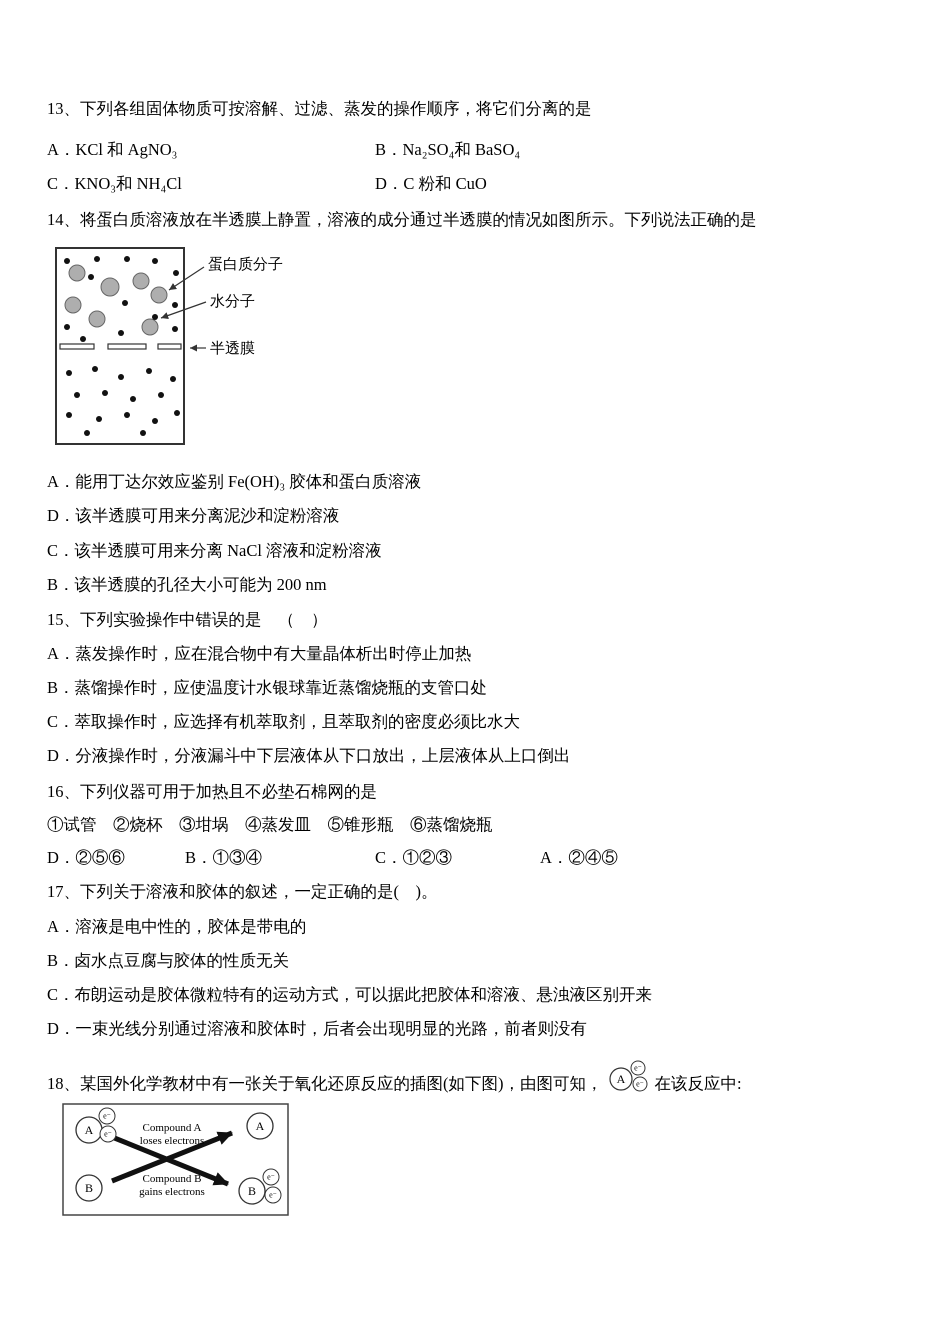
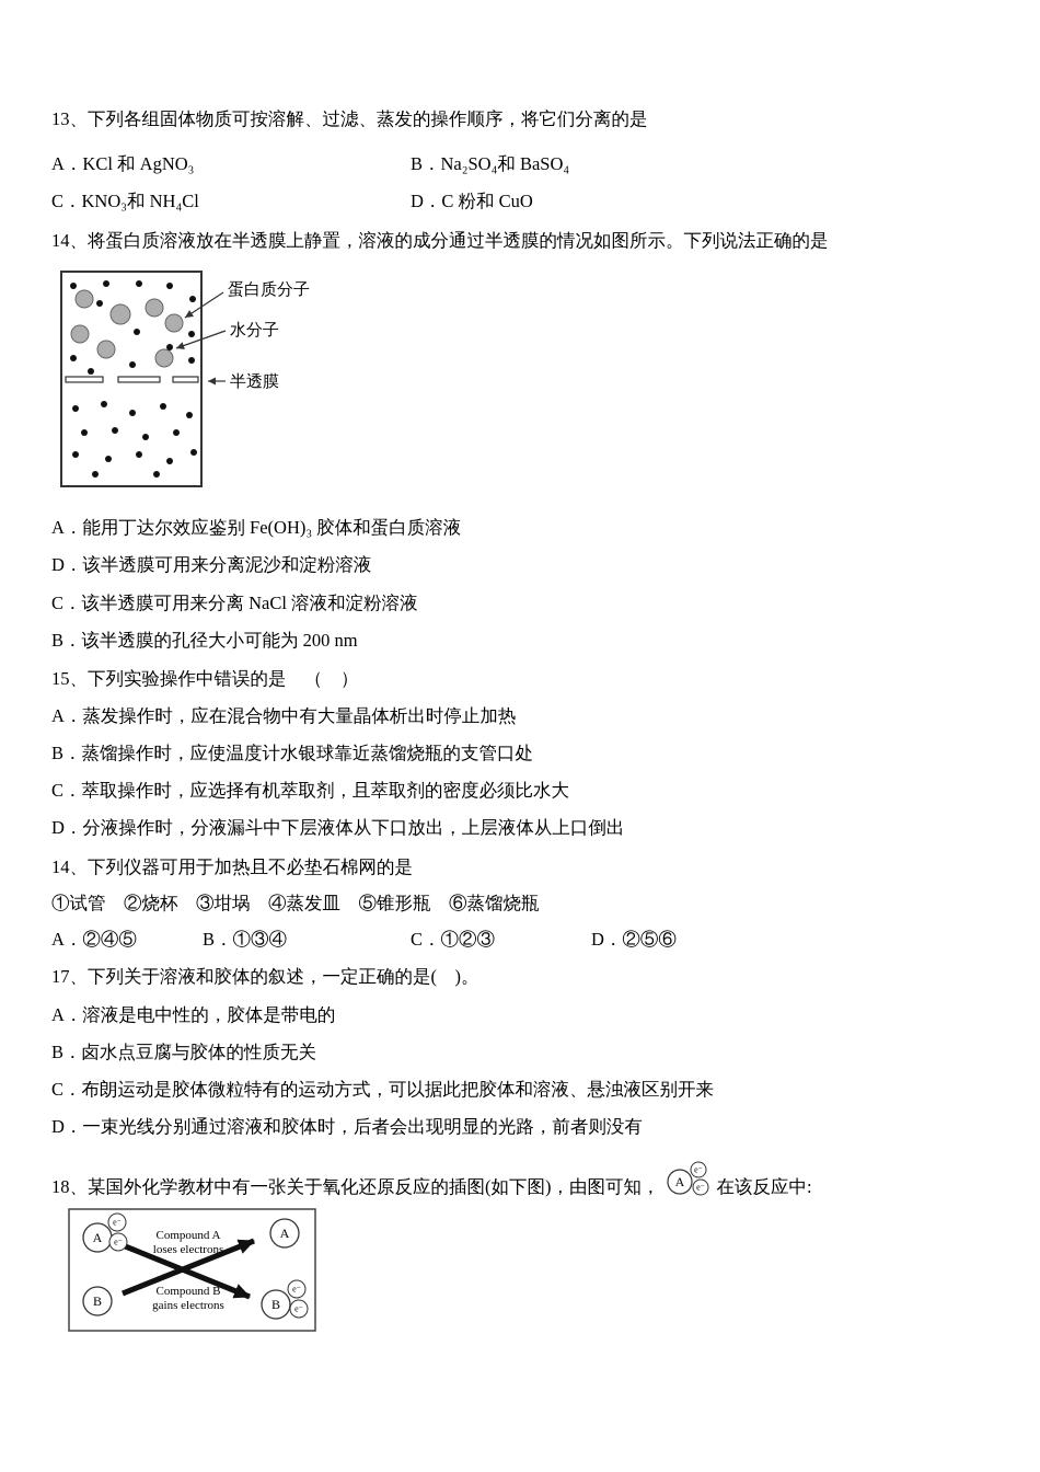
  13、下列各组固体物质可按溶解、过滤、蒸发的操作顺序，将它们分离的是
  A．KCl 和 AgNO₃
  B．Na₂SO₄和 BaSO₄
  C．KNO₃和 NH₄Cl
  D．C 粉和 CuO
  14、将蛋白质溶液放在半透膜上静置，溶液的成分通过半透膜的情况如图所示。下列说法正确的是
  蛋白质分子
  水分子
  半透膜
  A．能用丁达尔效应鉴别 Fe(OH)₃ 胶体和蛋白质溶液
  D．该半透膜可用来分离泥沙和淀粉溶液
  C．该半透膜可用来分离 NaCl 溶液和淀粉溶液
  B．该半透膜的孔径大小可能为 200 nm
  15、下列实验操作中错误的是 （ ）
  A．蒸发操作时，应在混合物中有大量晶体析出时停止加热
  B．蒸馏操作时，应使温度计水银球靠近蒸馏烧瓶的支管口处
  C．萃取操作时，应选择有机萃取剂，且萃取剂的密度必须比水大
  D．分液操作时，分液漏斗中下层液体从下口放出，上层液体从上口倒出
- 16、下列仪器可用于加热且不必垫石棉网的是
+ 14、下列仪器可用于加热且不必垫石棉网的是
  ①试管 ②烧杯 ③坩埚 ④蒸发皿 ⑤锥形瓶 ⑥蒸馏烧瓶
- D．②⑤⑥
+ A．②④⑤
  B．①③④
  C．①②③
- A．②④⑤
+ D．②⑤⑥
  17、下列关于溶液和胶体的叙述，一定正确的是( )。
  A．溶液是电中性的，胶体是带电的
  B．卤水点豆腐与胶体的性质无关
  C．布朗运动是胶体微粒特有的运动方式，可以据此把胶体和溶液、悬浊液区别开来
  D．一束光线分别通过溶液和胶体时，后者会出现明显的光路，前者则没有
  18、某国外化学教材中有一张关于氧化还原反应的插图(如下图)，由图可知，
  A
  e⁻
  e⁻
  在该反应中:
  A
  e⁻
  e⁻
  A
  B
  B
  e⁻
  e⁻
  Compound A
  loses electrons
  Compound B
  gains electrons
